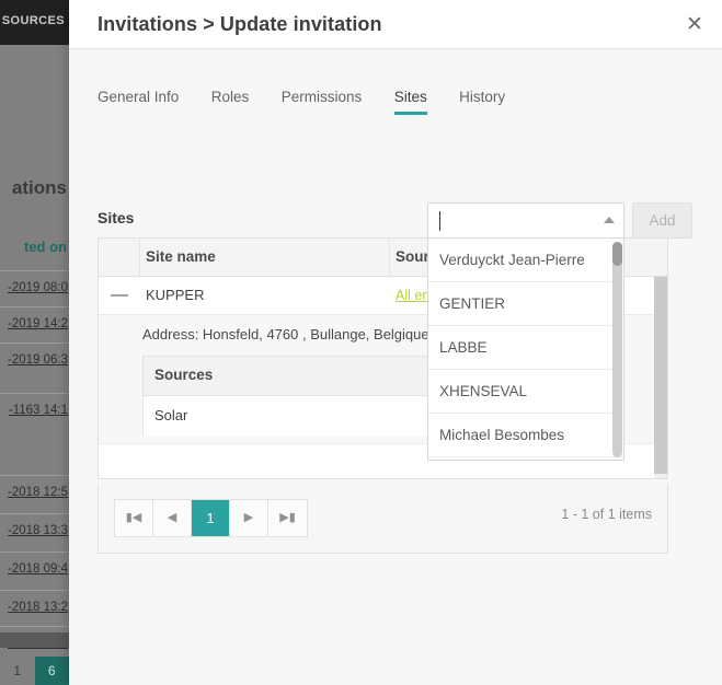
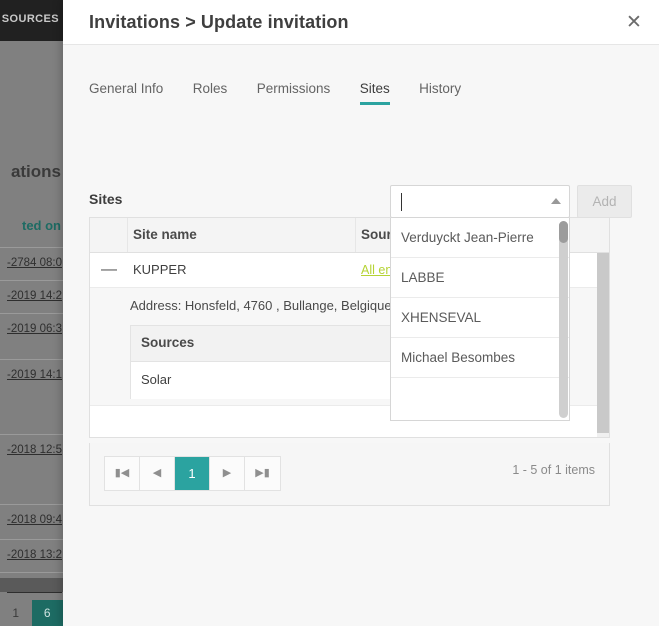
  SOURCES
  ations
  ted on
- -2019 08:0
+ -2784 08:0
  -2019 14:2
  -2019 06:3
- -1163 14:1
+ -2019 14:1
  -2018 12:5
- -2018 13:3
  -2018 09:4
  -2018 13:2
  1
  6
  Invitations > Update invitation
  ✕
  General Info Roles Permissions Sites History
  Sites
  Add
  Site name
  —
  KUPPER
  All en
  Address: Honsfeld, 4760 , Bullange, Belgique
  Sources
  Solar
  ▮◀
  ◀
  1
  ▶
  ▶▮
- 1 - 1 of 1 items
+ 1 - 5 of 1 items
  Verduyckt Jean-Pierre
- GENTIER
  LABBE
  XHENSEVAL
  Michael Besombes
